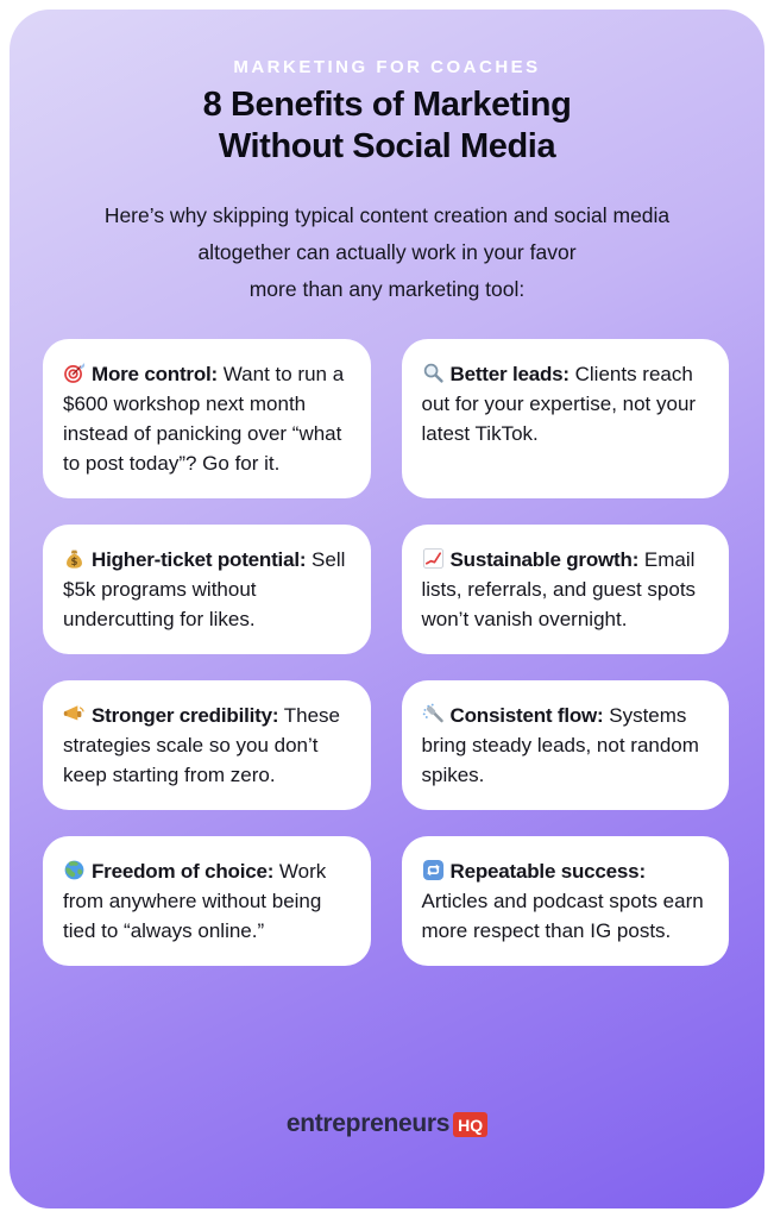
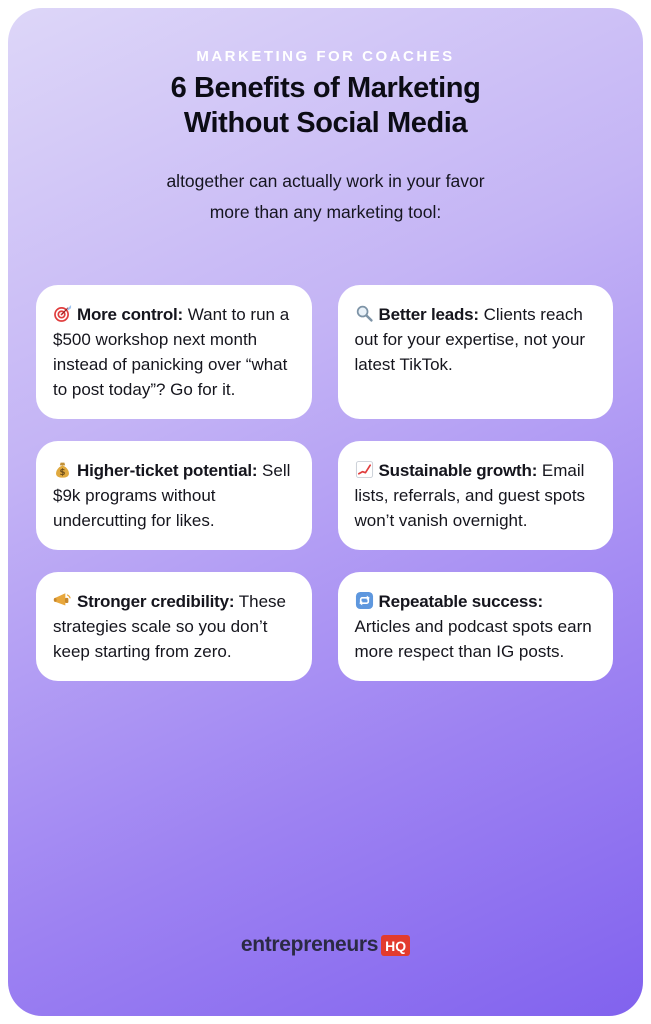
  MARKETING FOR COACHES
- 8 Benefits of Marketing
+ 6 Benefits of Marketing
  Without Social Media
- Here’s why skipping typical content creation and social media
  altogether can actually work in your favor
  more than any marketing tool:
- More control: Want to run a $600 workshop next month instead of panicking over “what to post today”? Go for it.
+ More control: Want to run a $500 workshop next month instead of panicking over “what to post today”? Go for it.
  Better leads: Clients reach out for your expertise, not your latest TikTok.
  $
- Higher-ticket potential: Sell $5k programs without undercutting for likes.
+ Higher-ticket potential: Sell $9k programs without undercutting for likes.
  Sustainable growth: Email lists, referrals, and guest spots won’t vanish overnight.
  Stronger credibility: These strategies scale so you don’t keep starting from zero.
- Consistent flow: Systems bring steady leads, not random spikes.
- Freedom of choice: Work from anywhere without being tied to “always online.”
  Repeatable success: Articles and podcast spots earn more respect than IG posts.
  entrepreneurs
  HQ
